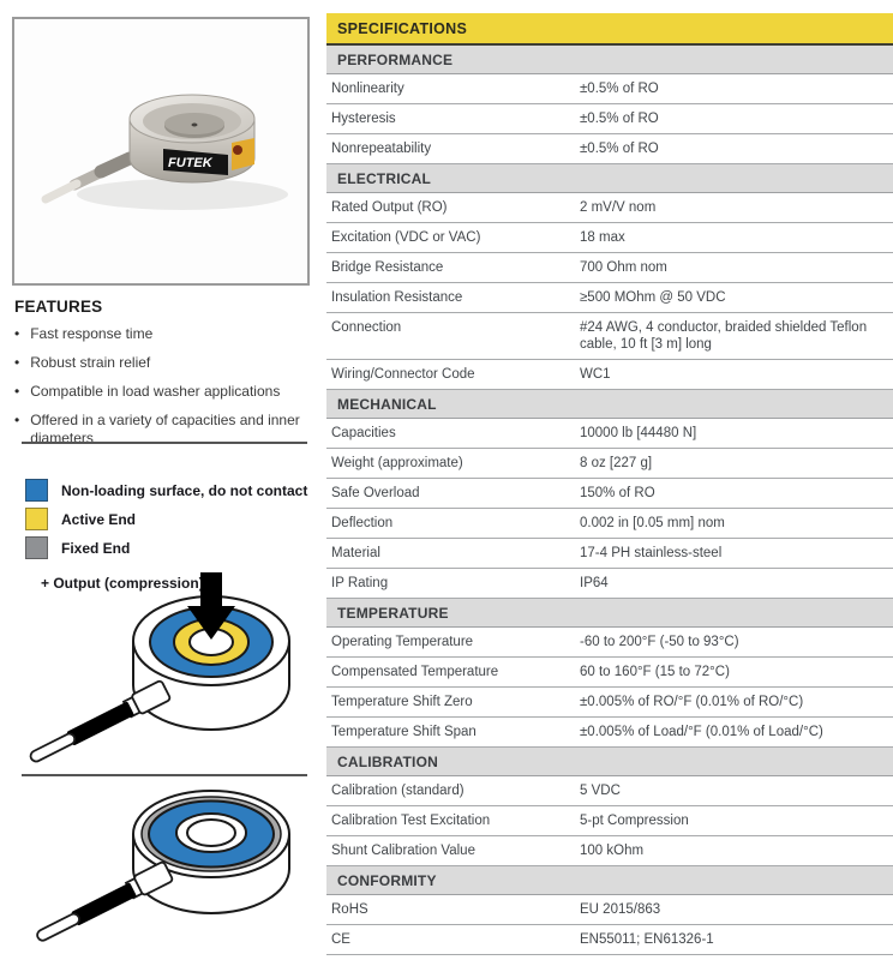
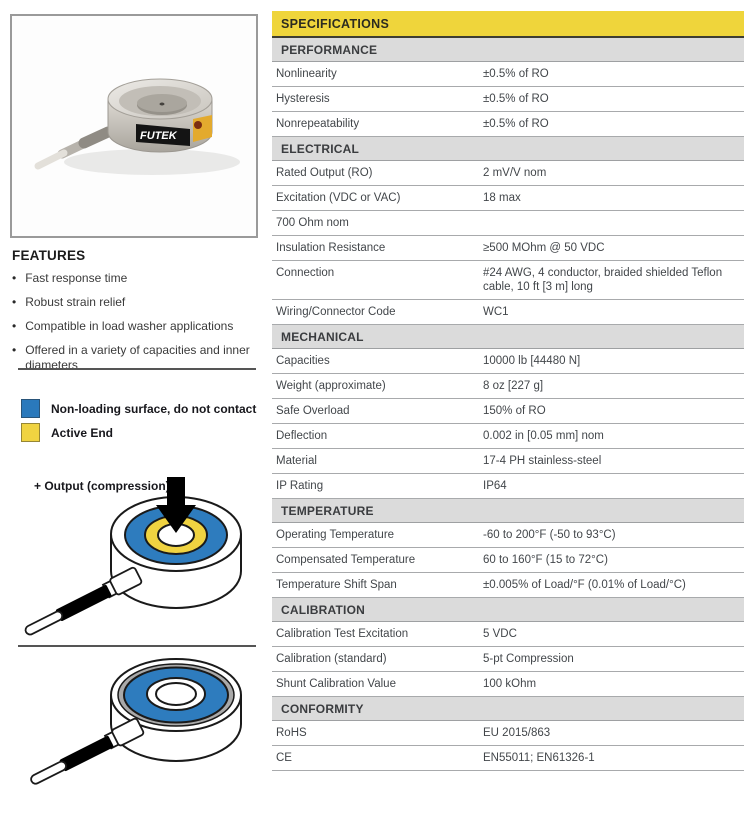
  FUTEK
  FEATURES
  •
  Fast response time
  •
  Robust strain relief
  •
  Compatible in load washer applications
  •
  Offered in a variety of capacities and inner diameters
  Non-loading surface, do not contact
  Active End
- Fixed End
  + Output (compression
  SPECIFICATIONS
  PERFORMANCE
  Nonlinearity
  ±0.5% of RO
  Hysteresis
  ±0.5% of RO
  Nonrepeatability
  ±0.5% of RO
  ELECTRICAL
  Rated Output (RO)
  2 mV/V nom
  Excitation (VDC or VAC)
  18 max
- Bridge Resistance
  700 Ohm nom
  Insulation Resistance
  ≥500 MOhm @ 50 VDC
  Connection
  #24 AWG, 4 conductor, braided shielded Teflon cable, 10 ft [3 m] long
  Wiring/Connector Code
  WC1
  MECHANICAL
  Capacities
  10000 lb [44480 N]
  Weight (approximate)
  8 oz [227 g]
  Safe Overload
  150% of RO
  Deflection
  0.002 in [0.05 mm] nom
  Material
  17-4 PH stainless-steel
  IP Rating
  IP64
  TEMPERATURE
  Operating Temperature
  -60 to 200°F (-50 to 93°C)
  Compensated Temperature
  60 to 160°F (15 to 72°C)
- Temperature Shift Zero
- ±0.005% of RO/°F (0.01% of RO/°C)
  Temperature Shift Span
  ±0.005% of Load/°F (0.01% of Load/°C)
  CALIBRATION
- Calibration (standard)
+ Calibration Test Excitation
  5 VDC
- Calibration Test Excitation
+ Calibration (standard)
  5-pt Compression
  Shunt Calibration Value
  100 kOhm
  CONFORMITY
  RoHS
  EU 2015/863
  CE
  EN55011; EN61326-1
